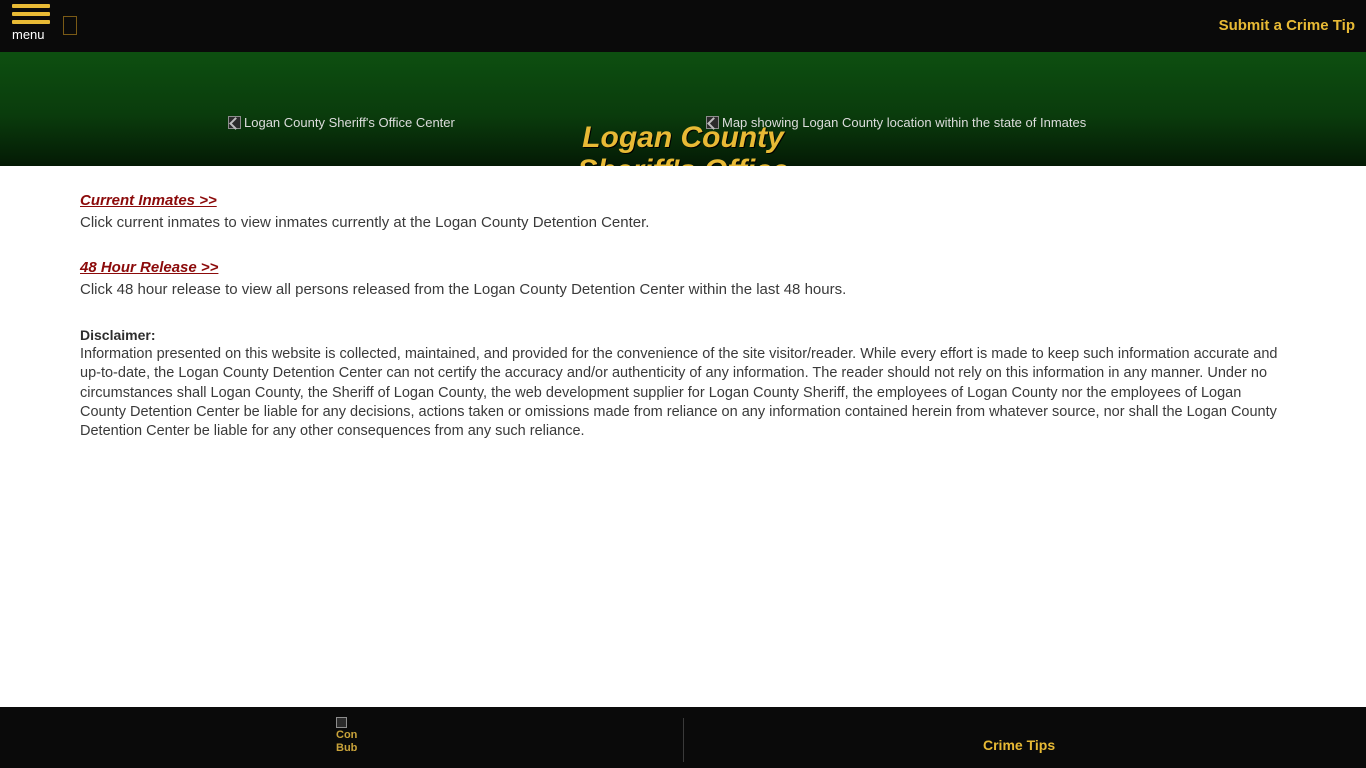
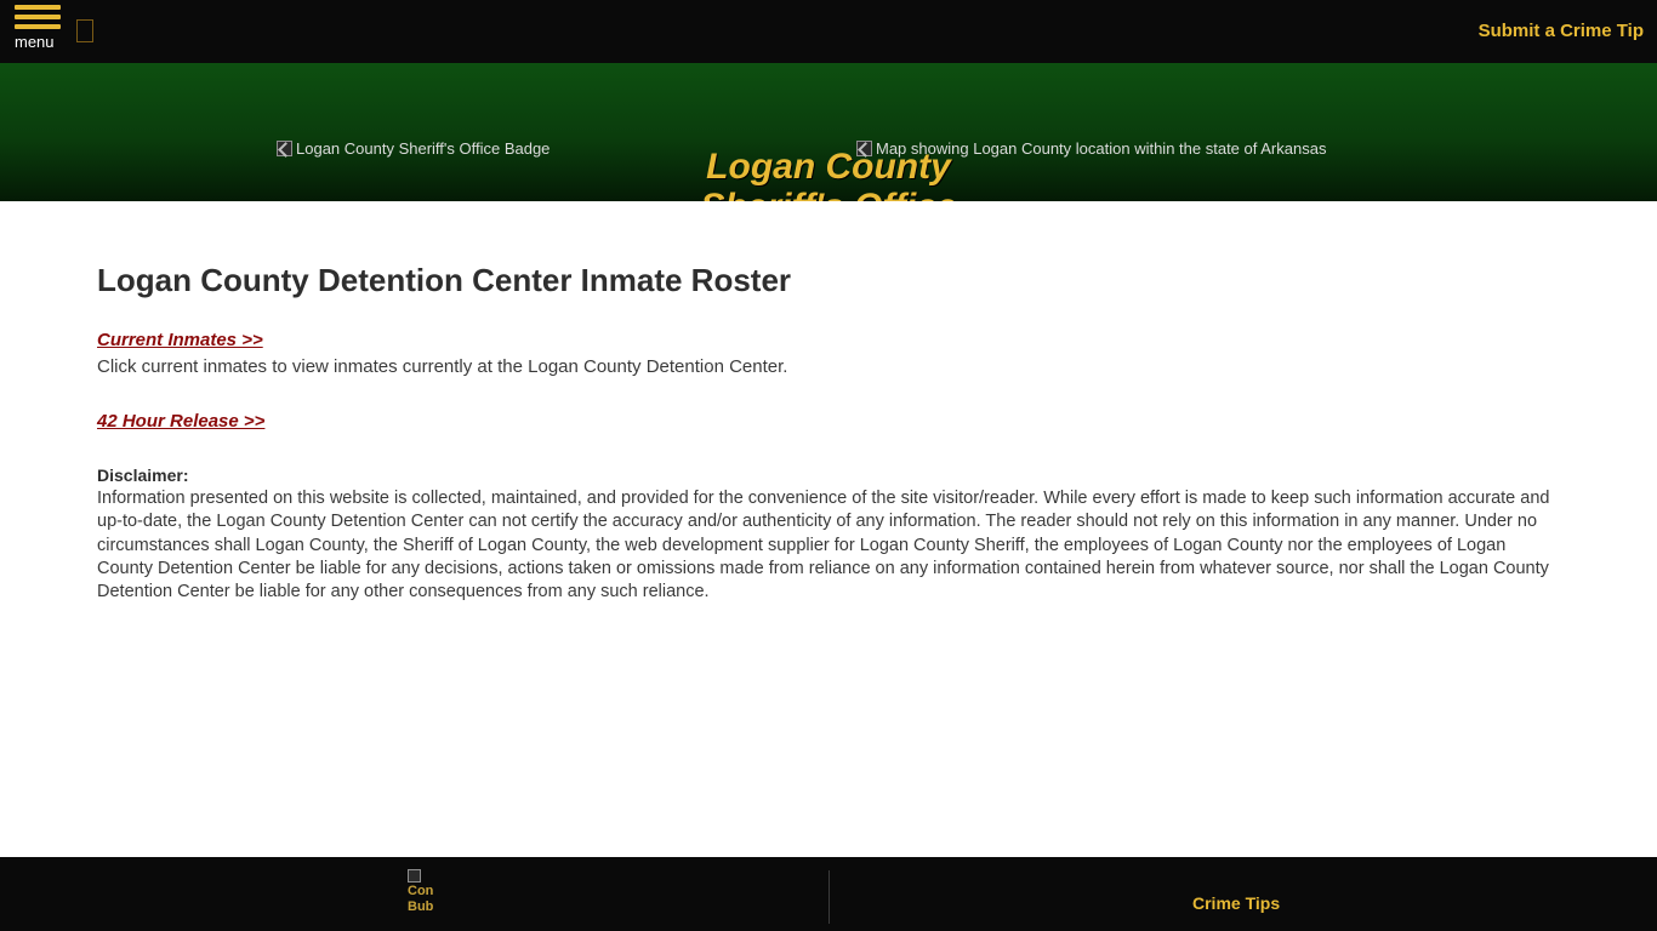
  menu
  Submit a Crime Tip
- Logan County Sheriff's Office Center
+ Logan County Sheriff's Office Badge
- Map showing Logan County location within the state of Inmates
+ Map showing Logan County location within the state of Arkansas
  Logan County
+ Logan County Detention Center Inmate Roster
  Current Inmates >>
  Click current inmates to view inmates currently at the Logan County Detention Center.
- 48 Hour Release >>
+ 42 Hour Release >>
- Click 48 hour release to view all persons released from the Logan County Detention Center within the last 48 hours.
  Disclaimer:
  Information presented on this website is collected, maintained, and provided for the convenience of the site visitor/reader. While every effort is made to keep such information accurate and up-to-date, the Logan County Detention Center can not certify the accuracy and/or authenticity of any information. The reader should not rely on this information in any manner. Under no circumstances shall Logan County, the Sheriff of Logan County, the web development supplier for Logan County Sheriff, the employees of Logan County nor the employees of Logan County Detention Center be liable for any decisions, actions taken or omissions made from reliance on any information contained herein from whatever source, nor shall the Logan County Detention Center be liable for any other consequences from any such reliance.
  Con Bub
  Crime Tips
